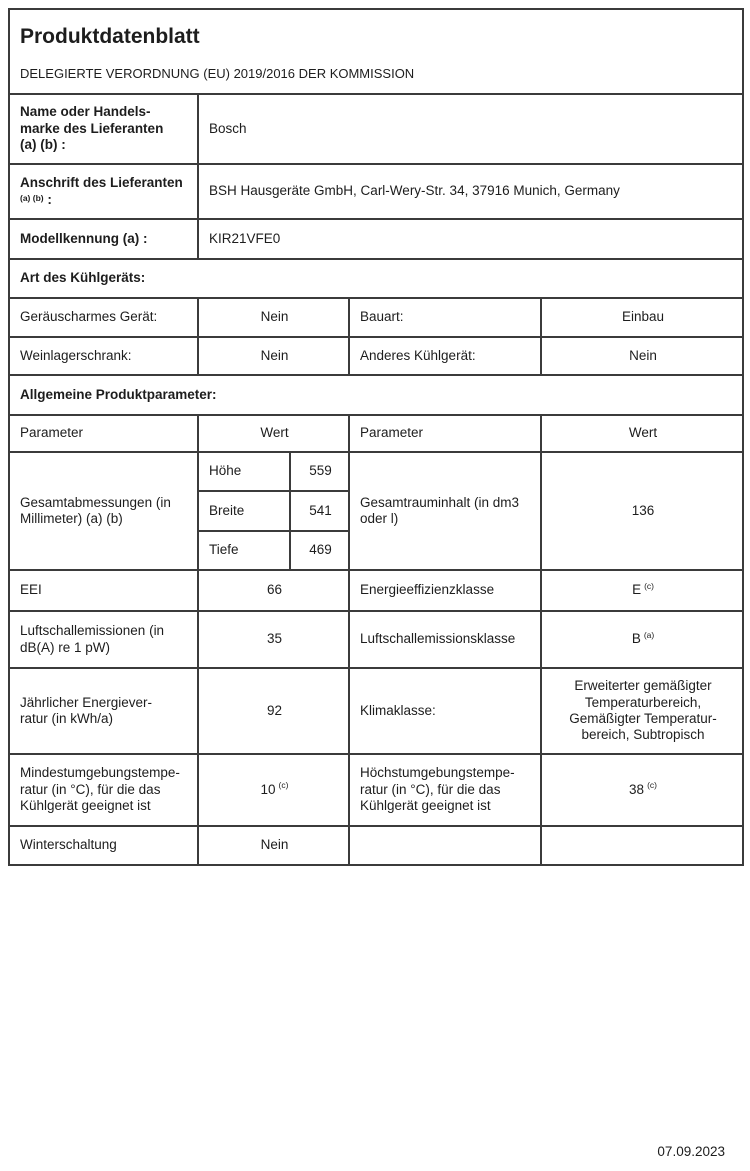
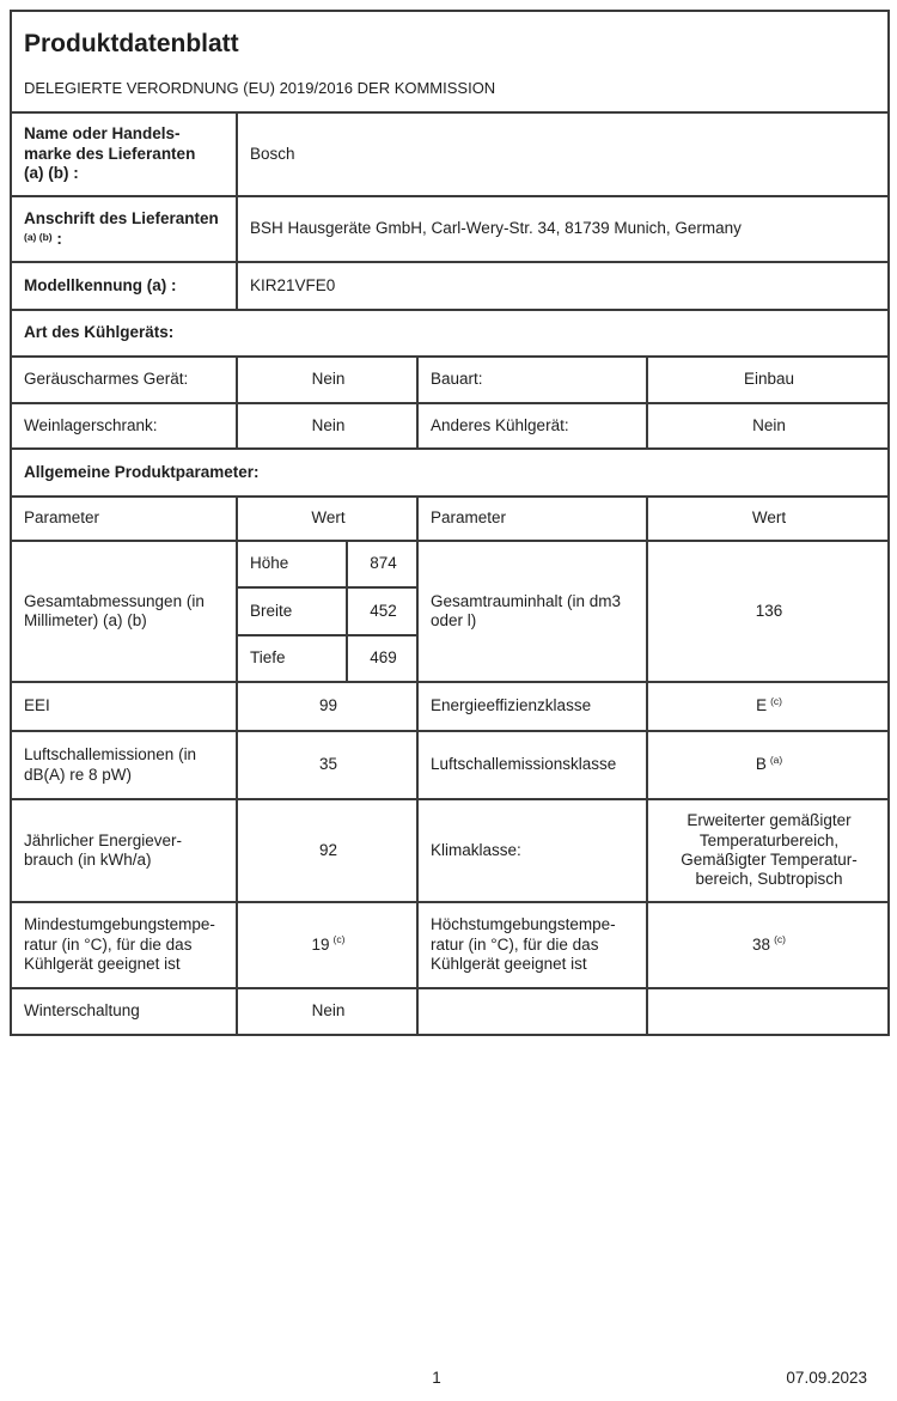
  Produktdatenblatt DELEGIERTE VERORDNUNG (EU) 2019/2016 DER KOMMISSION
  Name oder Handels- marke des Lieferanten (a) (b) :	Bosch
- Anschrift des Lieferanten (a) (b) :	BSH Hausgeräte GmbH, Carl-Wery-Str. 34, 37916 Munich, Germany
+ Anschrift des Lieferanten (a) (b) :	BSH Hausgeräte GmbH, Carl-Wery-Str. 34, 81739 Munich, Germany
  Modellkennung (a) :	KIR21VFE0
  Art des Kühlgeräts:
  Geräuscharmes Gerät:	Nein	Bauart:	Einbau
  Weinlagerschrank:	Nein	Anderes Kühlgerät:	Nein
  Allgemeine Produktparameter:
  Parameter	Wert	Parameter	Wert
- Gesamtabmessungen (in Millimeter) (a) (b)	Höhe	559	Gesamtrauminhalt (in dm3 oder l)	136
+ Gesamtabmessungen (in Millimeter) (a) (b)	Höhe	874	Gesamtrauminhalt (in dm3 oder l)	136
- Breite	541
+ Breite	452
  Tiefe	469
- EEI	66	Energieeffizienzklasse	E (c)
+ EEI	99	Energieeffizienzklasse	E (c)
- Luftschallemissionen (in dB(A) re 1 pW)	35	Luftschallemissionsklasse	B (a)
+ Luftschallemissionen (in dB(A) re 8 pW)	35	Luftschallemissionsklasse	B (a)
- Jährlicher Energiever- ratur (in kWh/a)	92	Klimaklasse:	Erweiterter gemäßigter Temperaturbereich, Gemäßigter Temperatur- bereich, Subtropisch
+ Jährlicher Energiever- brauch (in kWh/a)	92	Klimaklasse:	Erweiterter gemäßigter Temperaturbereich, Gemäßigter Temperatur- bereich, Subtropisch
- Mindestumgebungstempe- ratur (in °C), für die das Kühlgerät geeignet ist	10 (c)	Höchstumgebungstempe- ratur (in °C), für die das Kühlgerät geeignet ist	38 (c)
+ Mindestumgebungstempe- ratur (in °C), für die das Kühlgerät geeignet ist	19 (c)	Höchstumgebungstempe- ratur (in °C), für die das Kühlgerät geeignet ist	38 (c)
  Winterschaltung	Nein
+ 1
  07.09.2023
